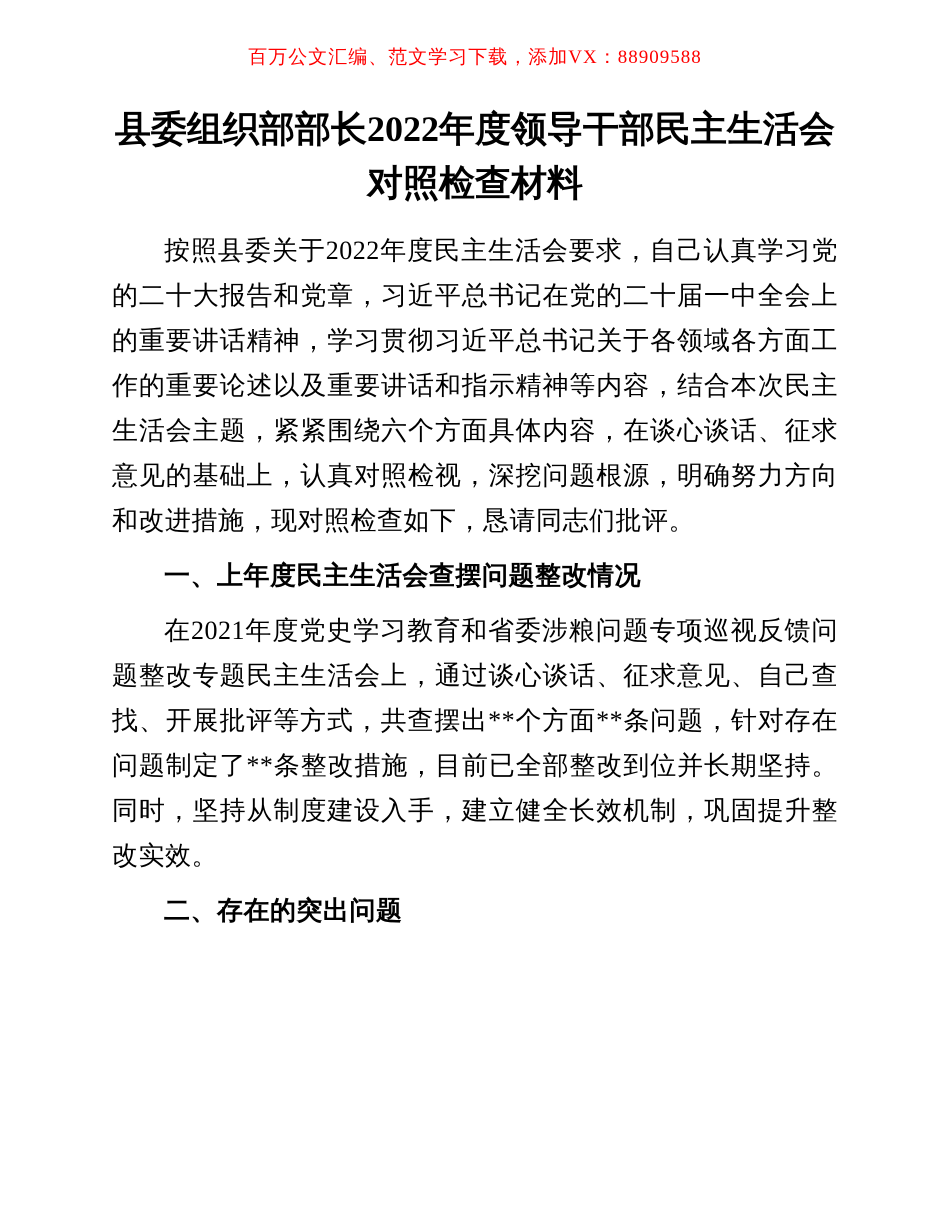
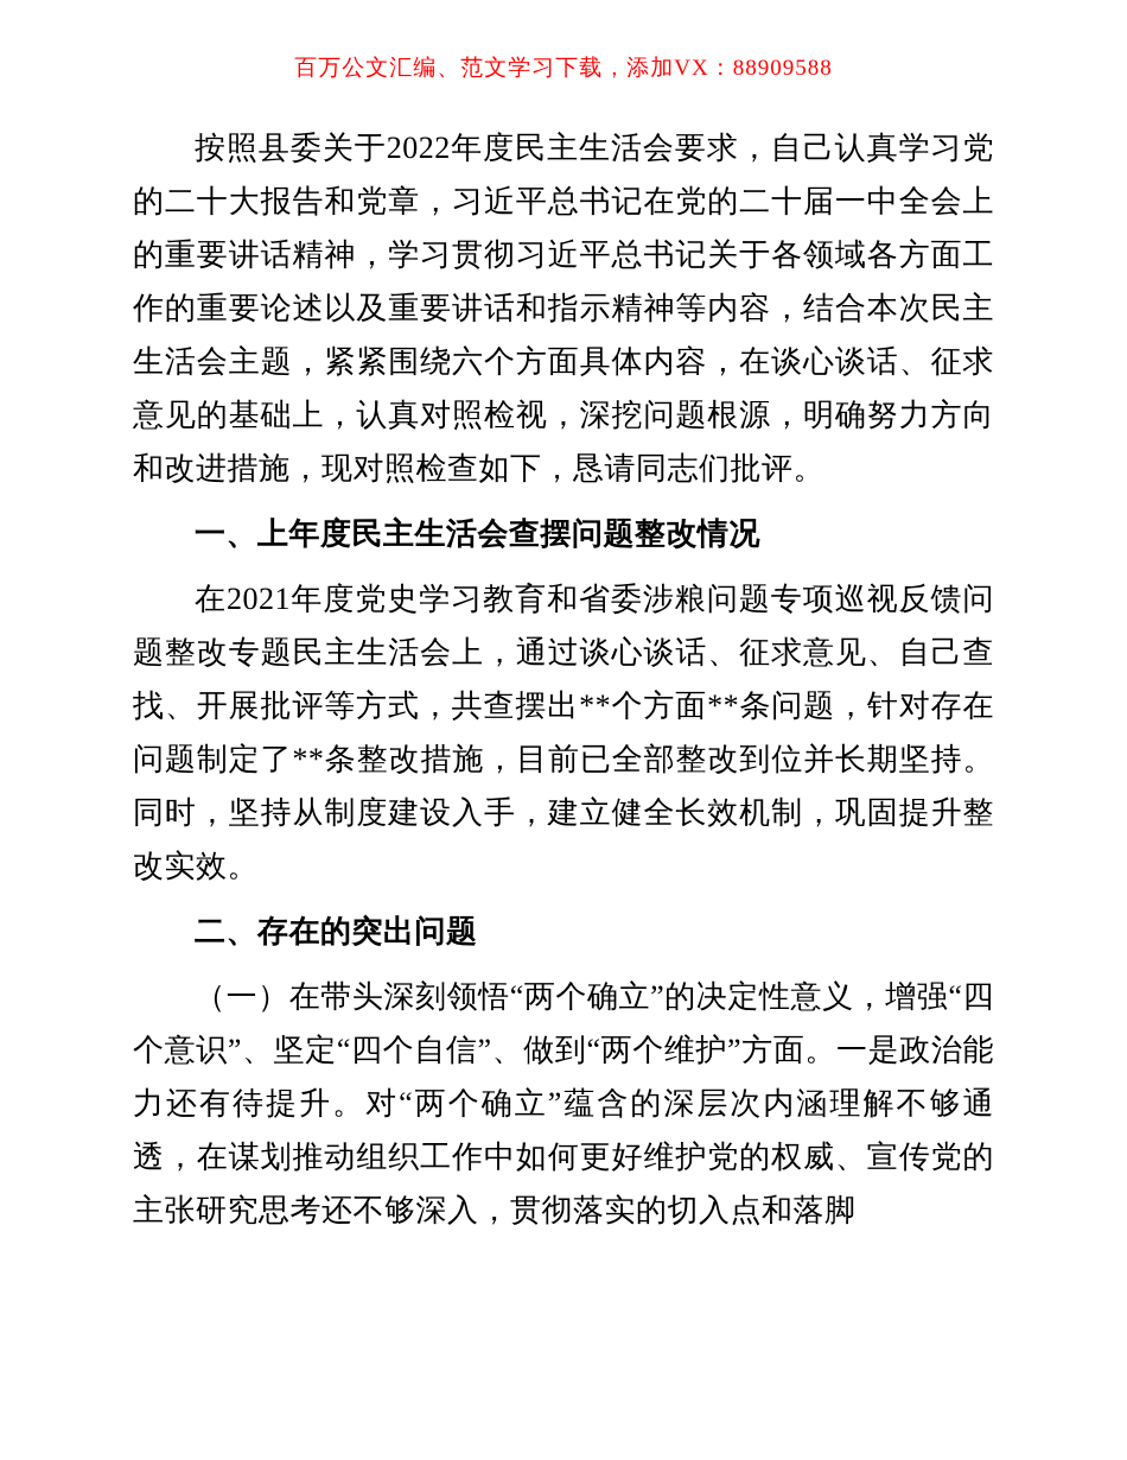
  百万公文汇编、范文学习下载，添加VX：88909588
- 县委组织部部长2022年度领导干部民主生活会对照检查材料
  按照县委关于2022年度民主生活会要求，自己认真学习党的二十大报告和党章，习近平总书记在党的二十届一中全会上的重要讲话精神，学习贯彻习近平总书记关于各领域各方面工作的重要论述以及重要讲话和指示精神等内容，结合本次民主生活会主题，紧紧围绕六个方面具体内容，在谈心谈话、征求意见的基础上，认真对照检视，深挖问题根源，明确努力方向和改进措施，现对照检查如下，恳请同志们批评。
  一、上年度民主生活会查摆问题整改情况
  在2021年度党史学习教育和省委涉粮问题专项巡视反馈问题整改专题民主生活会上，通过谈心谈话、征求意见、自己查找、开展批评等方式，共查摆出**个方面**条问题，针对存在问题制定了**条整改措施，目前已全部整改到位并长期坚持。同时，坚持从制度建设入手，建立健全长效机制，巩固提升整改实效。
  二、存在的突出问题
+ （一）在带头深刻领悟“两个确立”的决定性意义，增强“四个意识”、坚定“四个自信”、做到“两个维护”方面。一是政治能力还有待提升。对“两个确立”蕴含的深层次内涵理解不够通透，在谋划推动组织工作中如何更好维护党的权威、宣传党的主张研究思考还不够深入，贯彻落实的切入点和落脚
